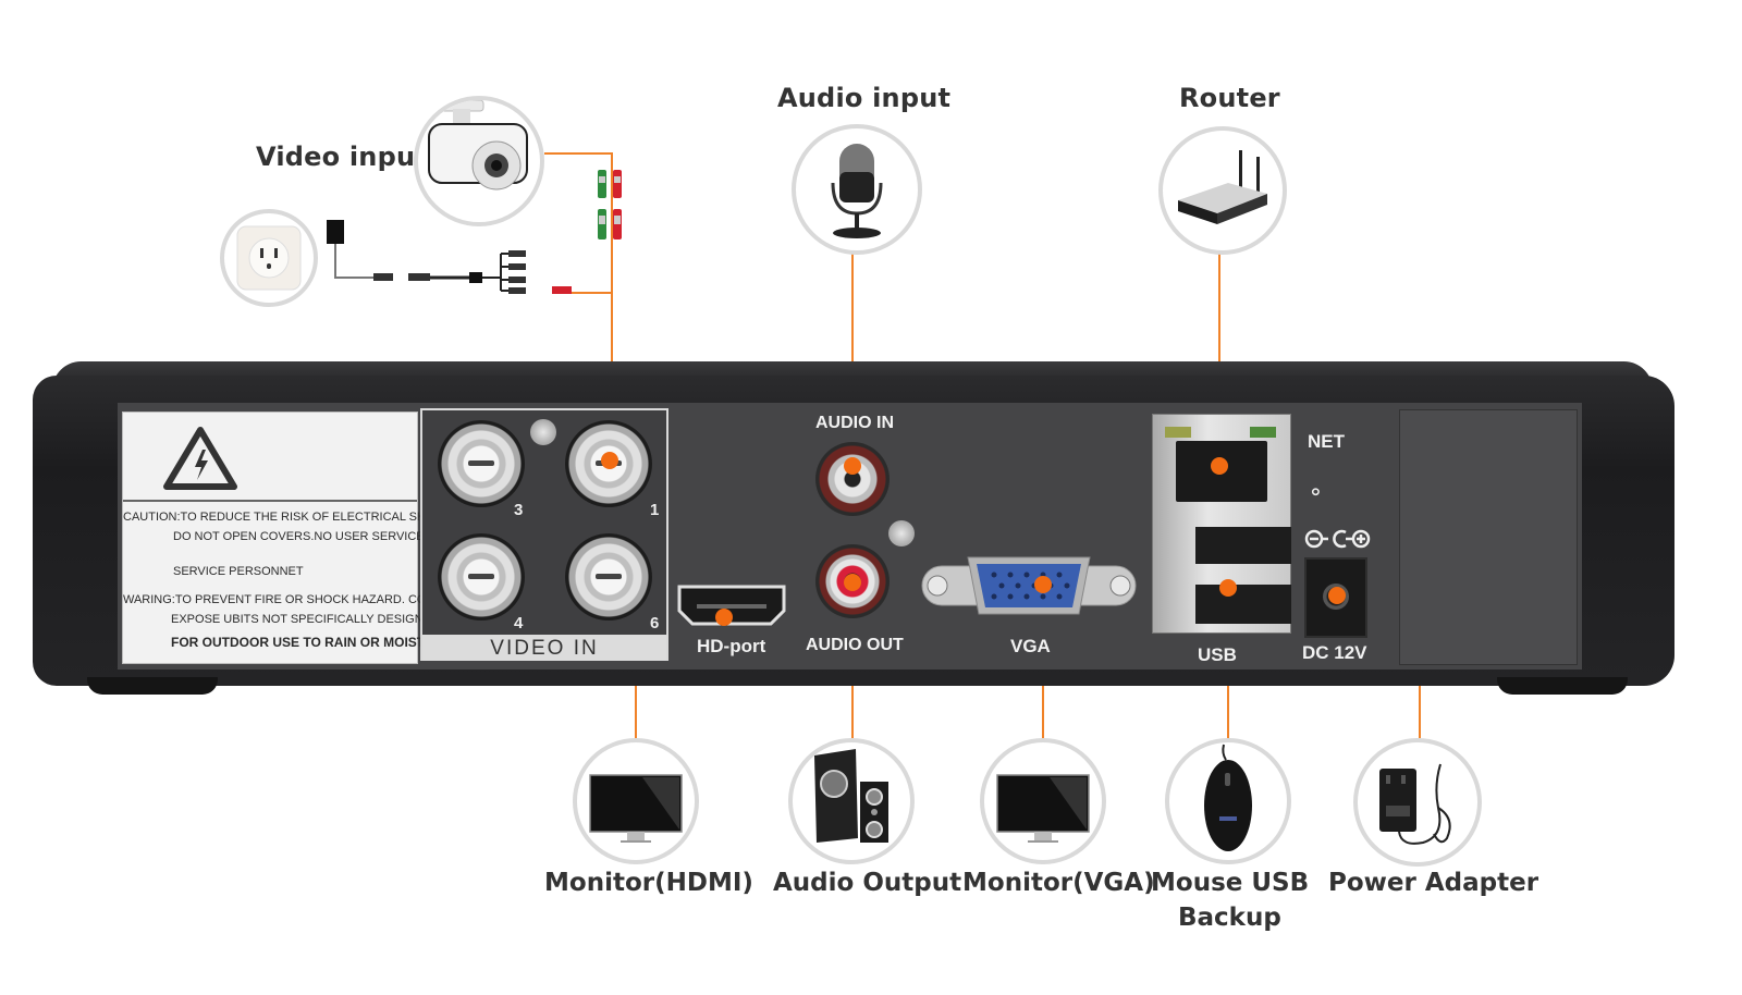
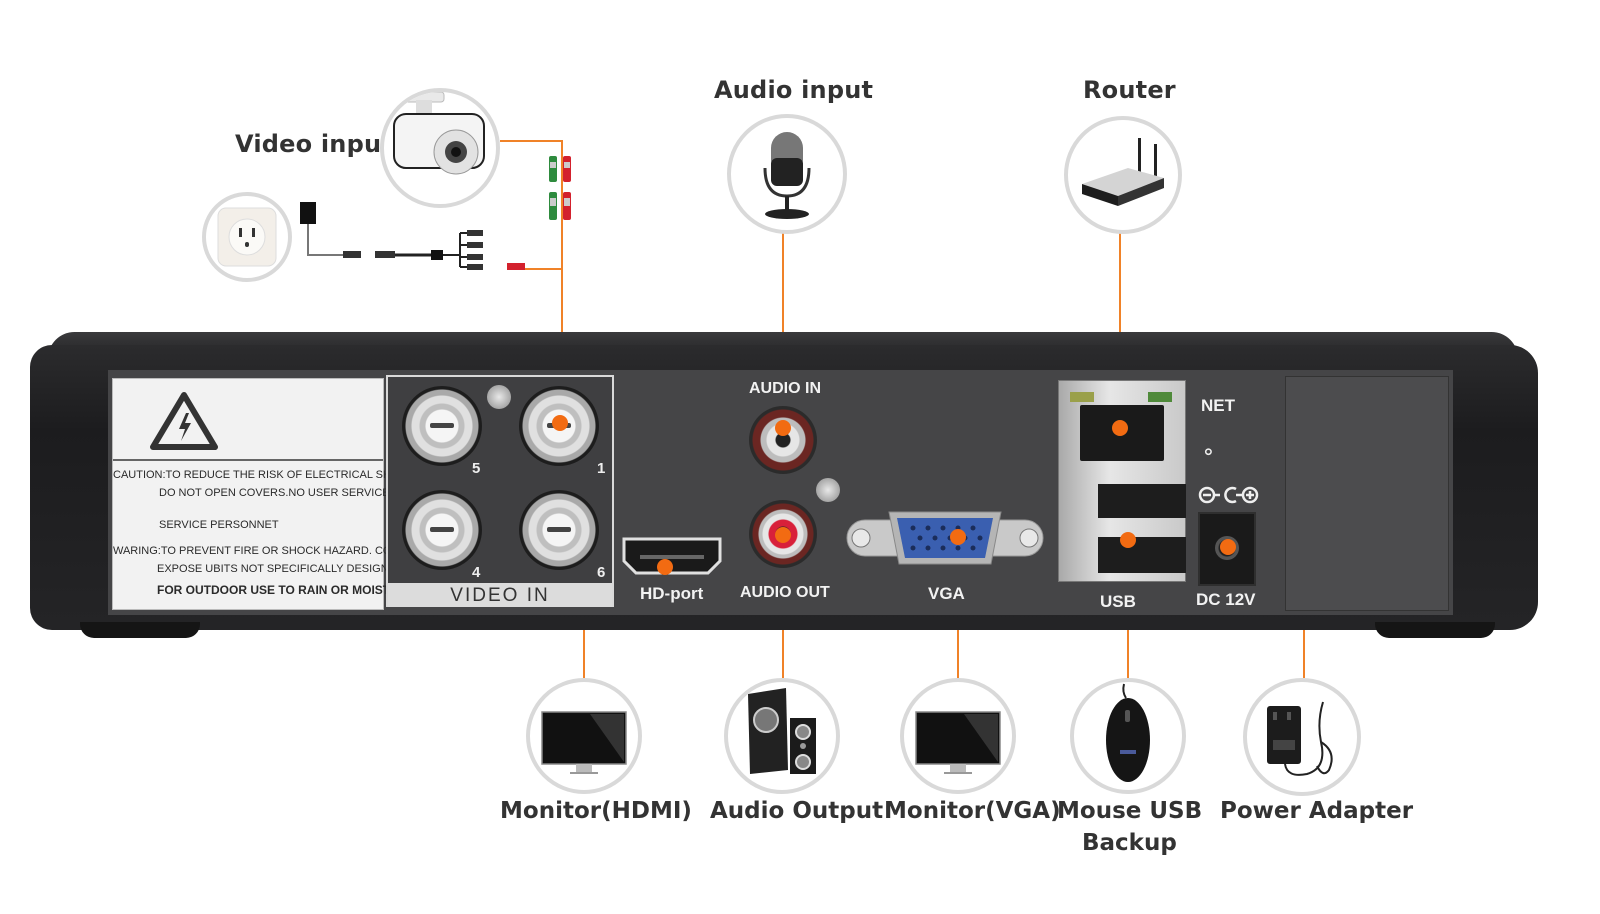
  Video inpu
  Audio input
  Router
  CAUTION:TO REDUCE THE RISK OF ELECTRICAL S
  DO NOT OPEN COVERS.NO USER SERVIC
  SERVICE PERSONNET
  WARING:TO PREVENT FIRE OR SHOCK HAZARD. C
  EXPOSE UBITS NOT SPECIFICALLY DESIGN
  FOR OUTDOOR USE TO RAIN OR MOIS
  VIDEO IN
- 3
+ 5
  1
  4
  6
  HD-port
  AUDIO IN
  AUDIO OUT
  VGA
  USB
  NET
  ⚬
  DC 12V
  Monitor(HDMI)
  Audio Output
  Monitor(VGA)
  Mouse USB
  Backup
  Power Adapter
